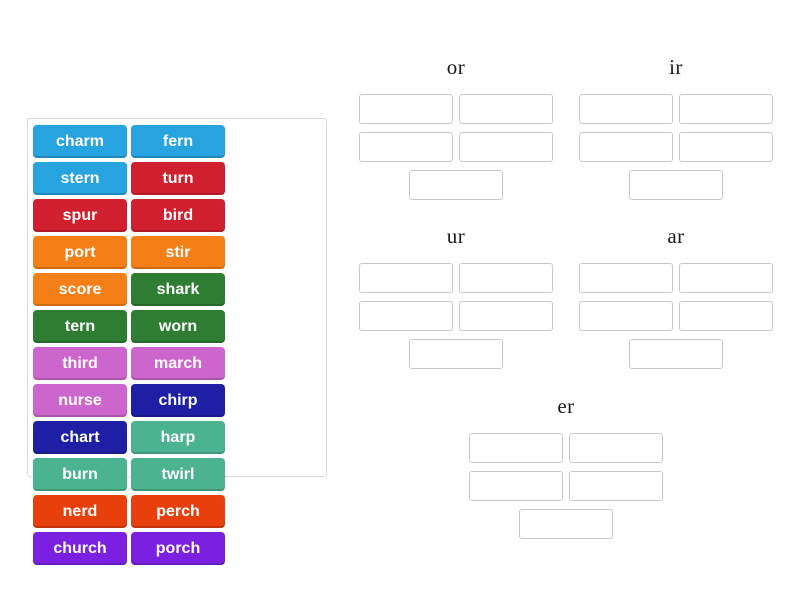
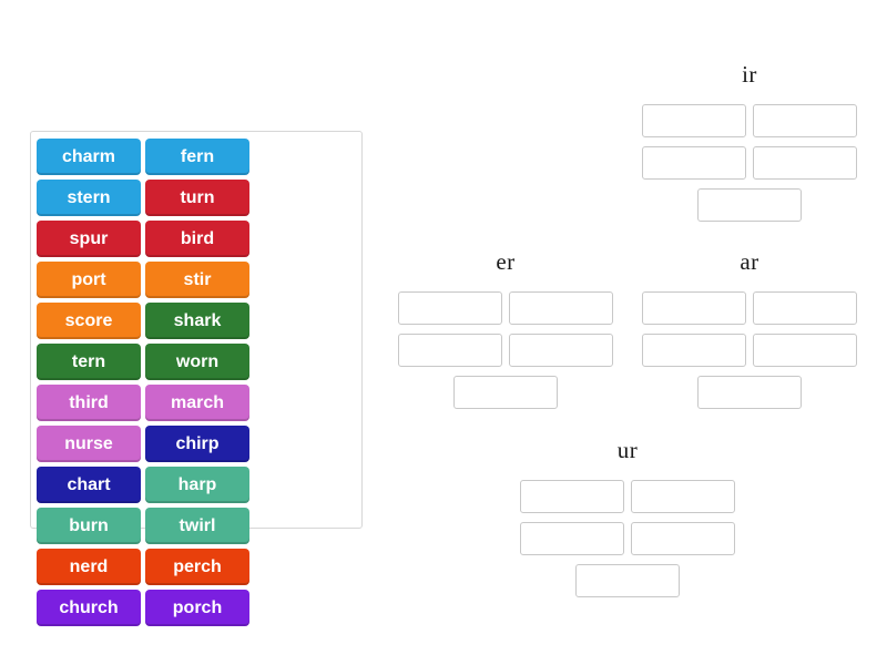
  charm
  fern
  stern
  turn
  spur
  bird
  port
  stir
  score
  shark
  tern
  worn
  third
  march
  nurse
  chirp
  chart
  harp
  burn
  twirl
  nerd
  perch
  church
  porch
- or
  ir
- ur
+ er
  ar
- er
+ ur
